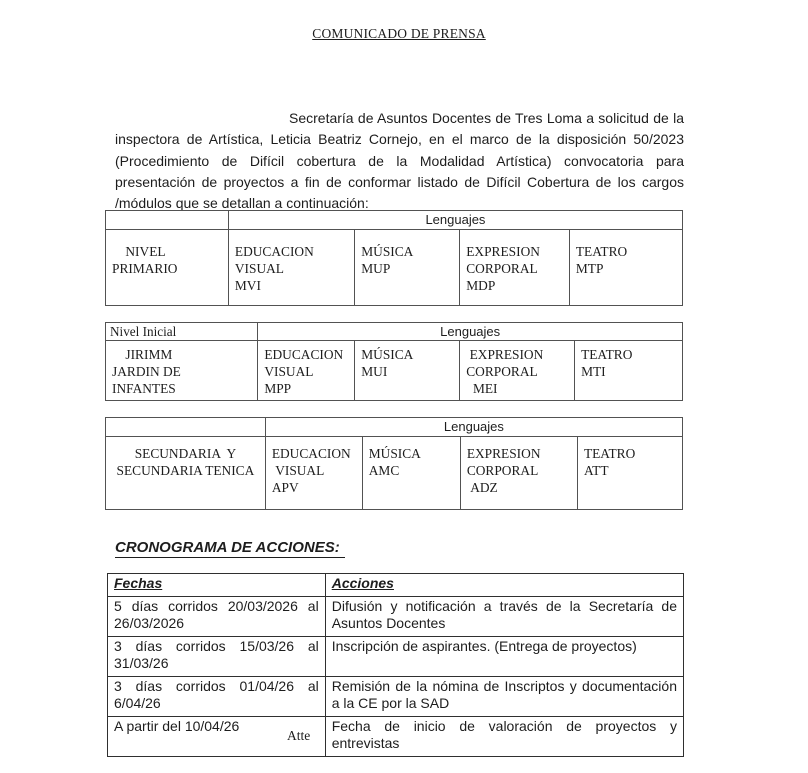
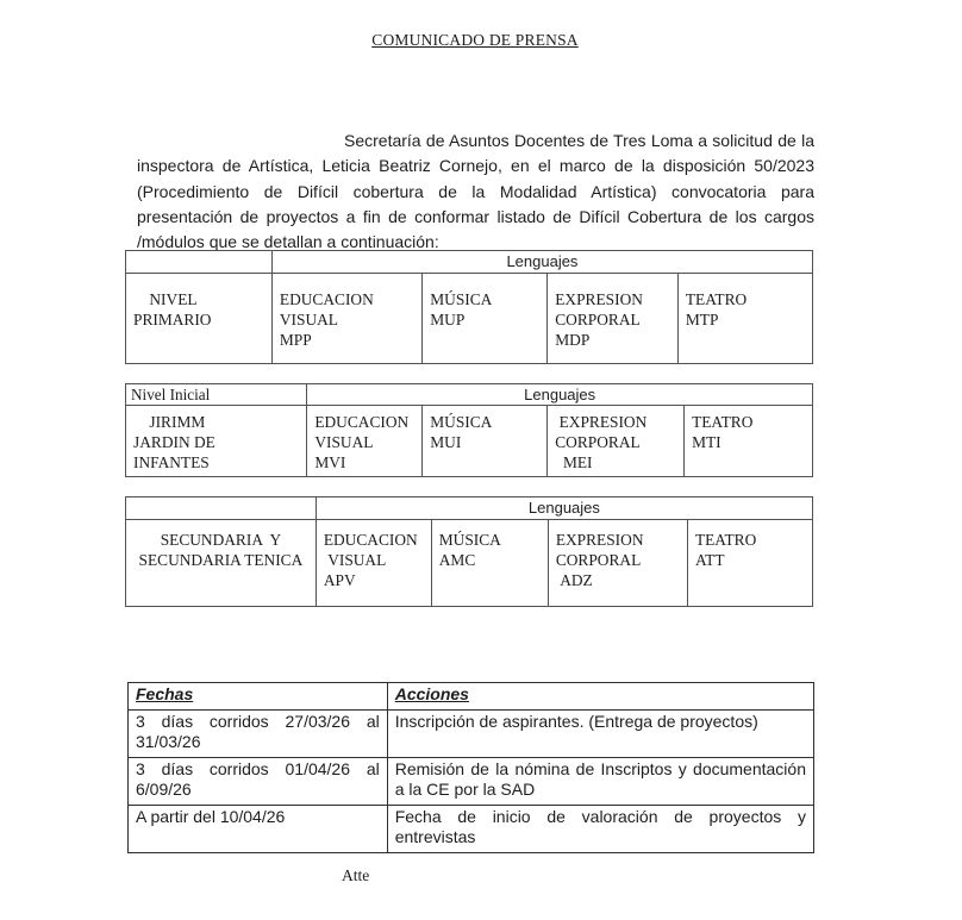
  COMUNICADO DE PRENSA
  Secretaría de Asuntos Docentes de Tres Loma a solicitud de la inspectora de Artística, Leticia Beatriz Cornejo, en el marco de la disposición 50/2023 (Procedimiento de Difícil cobertura de la Modalidad Artística) convocatoria para presentación de proyectos a fin de conformar listado de Difícil Cobertura de los cargos /módulos que se detallan a continuación:
  	Lenguajes
- NIVEL PRIMARIO	EDUCACION VISUAL MVI	MÚSICA MUP	EXPRESION CORPORAL MDP	TEATRO MTP
+ NIVEL PRIMARIO	EDUCACION VISUAL MPP	MÚSICA MUP	EXPRESION CORPORAL MDP	TEATRO MTP
  Nivel Inicial	Lenguajes
- JIRIMM JARDIN DE INFANTES	EDUCACION VISUAL MPP	MÚSICA MUI	EXPRESION CORPORAL MEI	TEATRO MTI
+ JIRIMM JARDIN DE INFANTES	EDUCACION VISUAL MVI	MÚSICA MUI	EXPRESION CORPORAL MEI	TEATRO MTI
  	Lenguajes
  SECUNDARIA Y SECUNDARIA TENICA	EDUCACION VISUAL APV	MÚSICA AMC	EXPRESION CORPORAL ADZ	TEATRO ATT
- CRONOGRAMA DE ACCIONES:
  Fechas	Acciones
- 5 días corridos 20/03/2026 al 26/03/2026	Difusión y notificación a través de la Secretaría de Asuntos Docentes
- 3 días corridos 15/03/26 al 31/03/26	Inscripción de aspirantes. (Entrega de proyectos)
+ 3 días corridos 27/03/26 al 31/03/26	Inscripción de aspirantes. (Entrega de proyectos)
- 3 días corridos 01/04/26 al 6/04/26	Remisión de la nómina de Inscriptos y documentación a la CE por la SAD
+ 3 días corridos 01/04/26 al 6/09/26	Remisión de la nómina de Inscriptos y documentación a la CE por la SAD
  A partir del 10/04/26	Fecha de inicio de valoración de proyectos y entrevistas
  Atte
